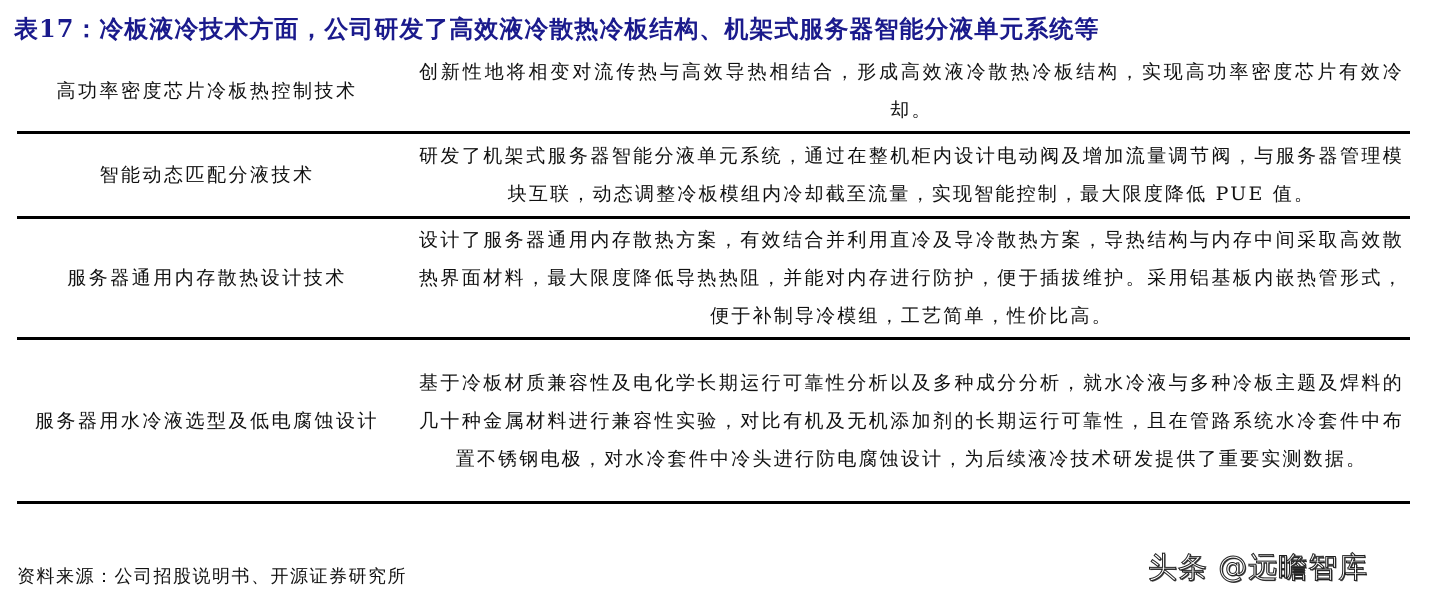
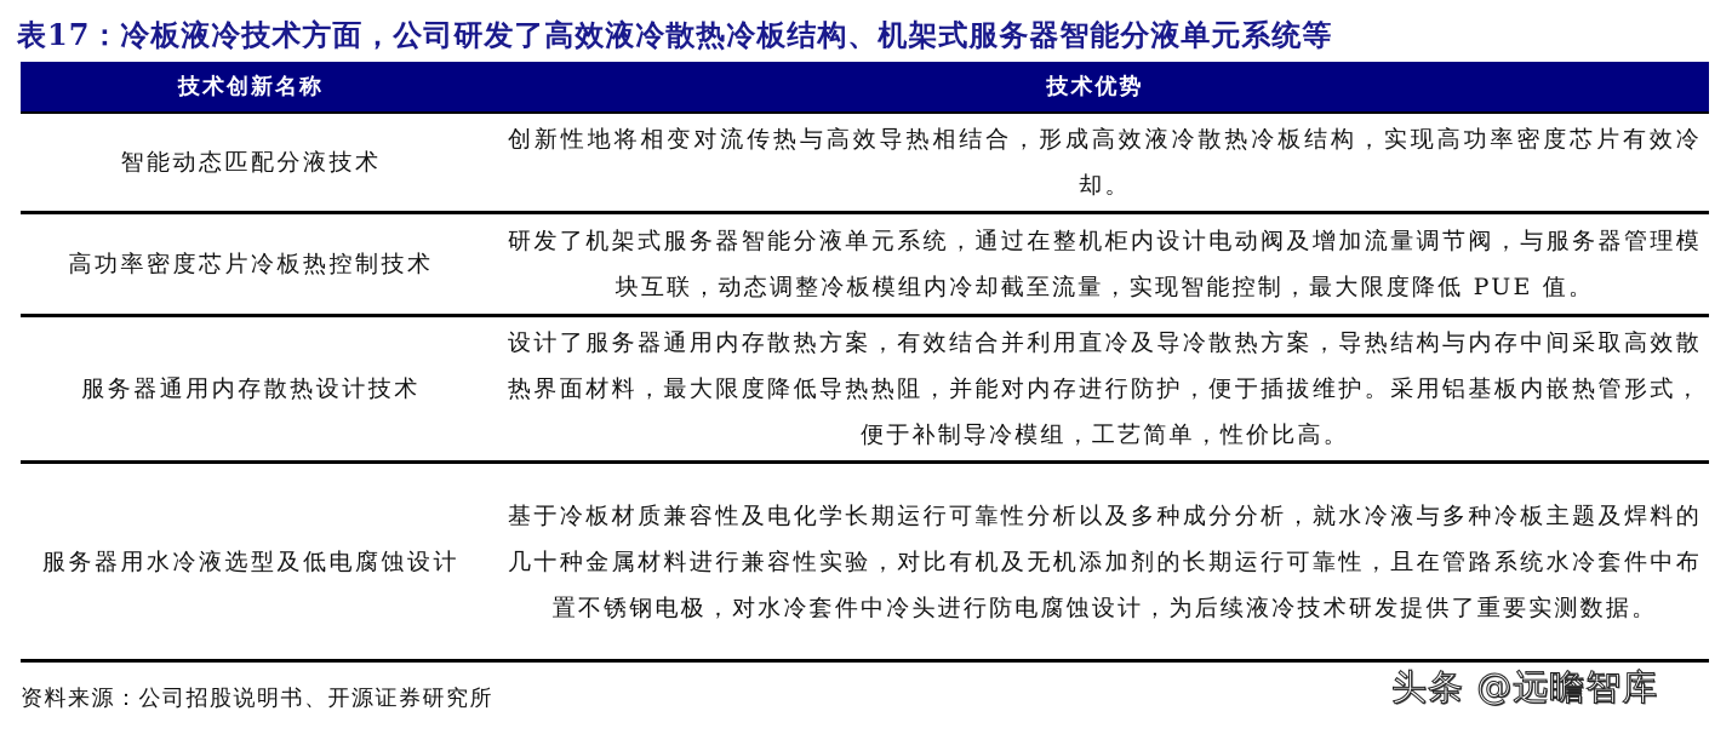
  表17：冷板液冷技术方面，公司研发了高效液冷散热冷板结构、机架式服务器智能分液单元系统等
+ 技术创新名称
+ 技术优势
- 高功率密度芯片冷板热控制技术
+ 智能动态匹配分液技术
  创新性地将相变对流传热与高效导热相结合，形成高效液冷散热冷板结构，实现高功率密度芯片有效冷却。
- 智能动态匹配分液技术
+ 高功率密度芯片冷板热控制技术
  研发了机架式服务器智能分液单元系统，通过在整机柜内设计电动阀及增加流量调节阀，与服务器管理模块互联，动态调整冷板模组内冷却截至流量，实现智能控制，最大限度降低 PUE 值。
  服务器通用内存散热设计技术
  设计了服务器通用内存散热方案，有效结合并利用直冷及导冷散热方案，导热结构与内存中间采取高效散热界面材料，最大限度降低导热热阻，并能对内存进行防护，便于插拔维护。采用铝基板内嵌热管形式，便于补制导冷模组，工艺简单，性价比高。
  服务器用水冷液选型及低电腐蚀设计
  基于冷板材质兼容性及电化学长期运行可靠性分析以及多种成分分析，就水冷液与多种冷板主题及焊料的几十种金属材料进行兼容性实验，对比有机及无机添加剂的长期运行可靠性，且在管路系统水冷套件中布置不锈钢电极，对水冷套件中冷头进行防电腐蚀设计，为后续液冷技术研发提供了重要实测数据。
  资料来源：公司招股说明书、开源证券研究所
  头条 @远瞻智库
